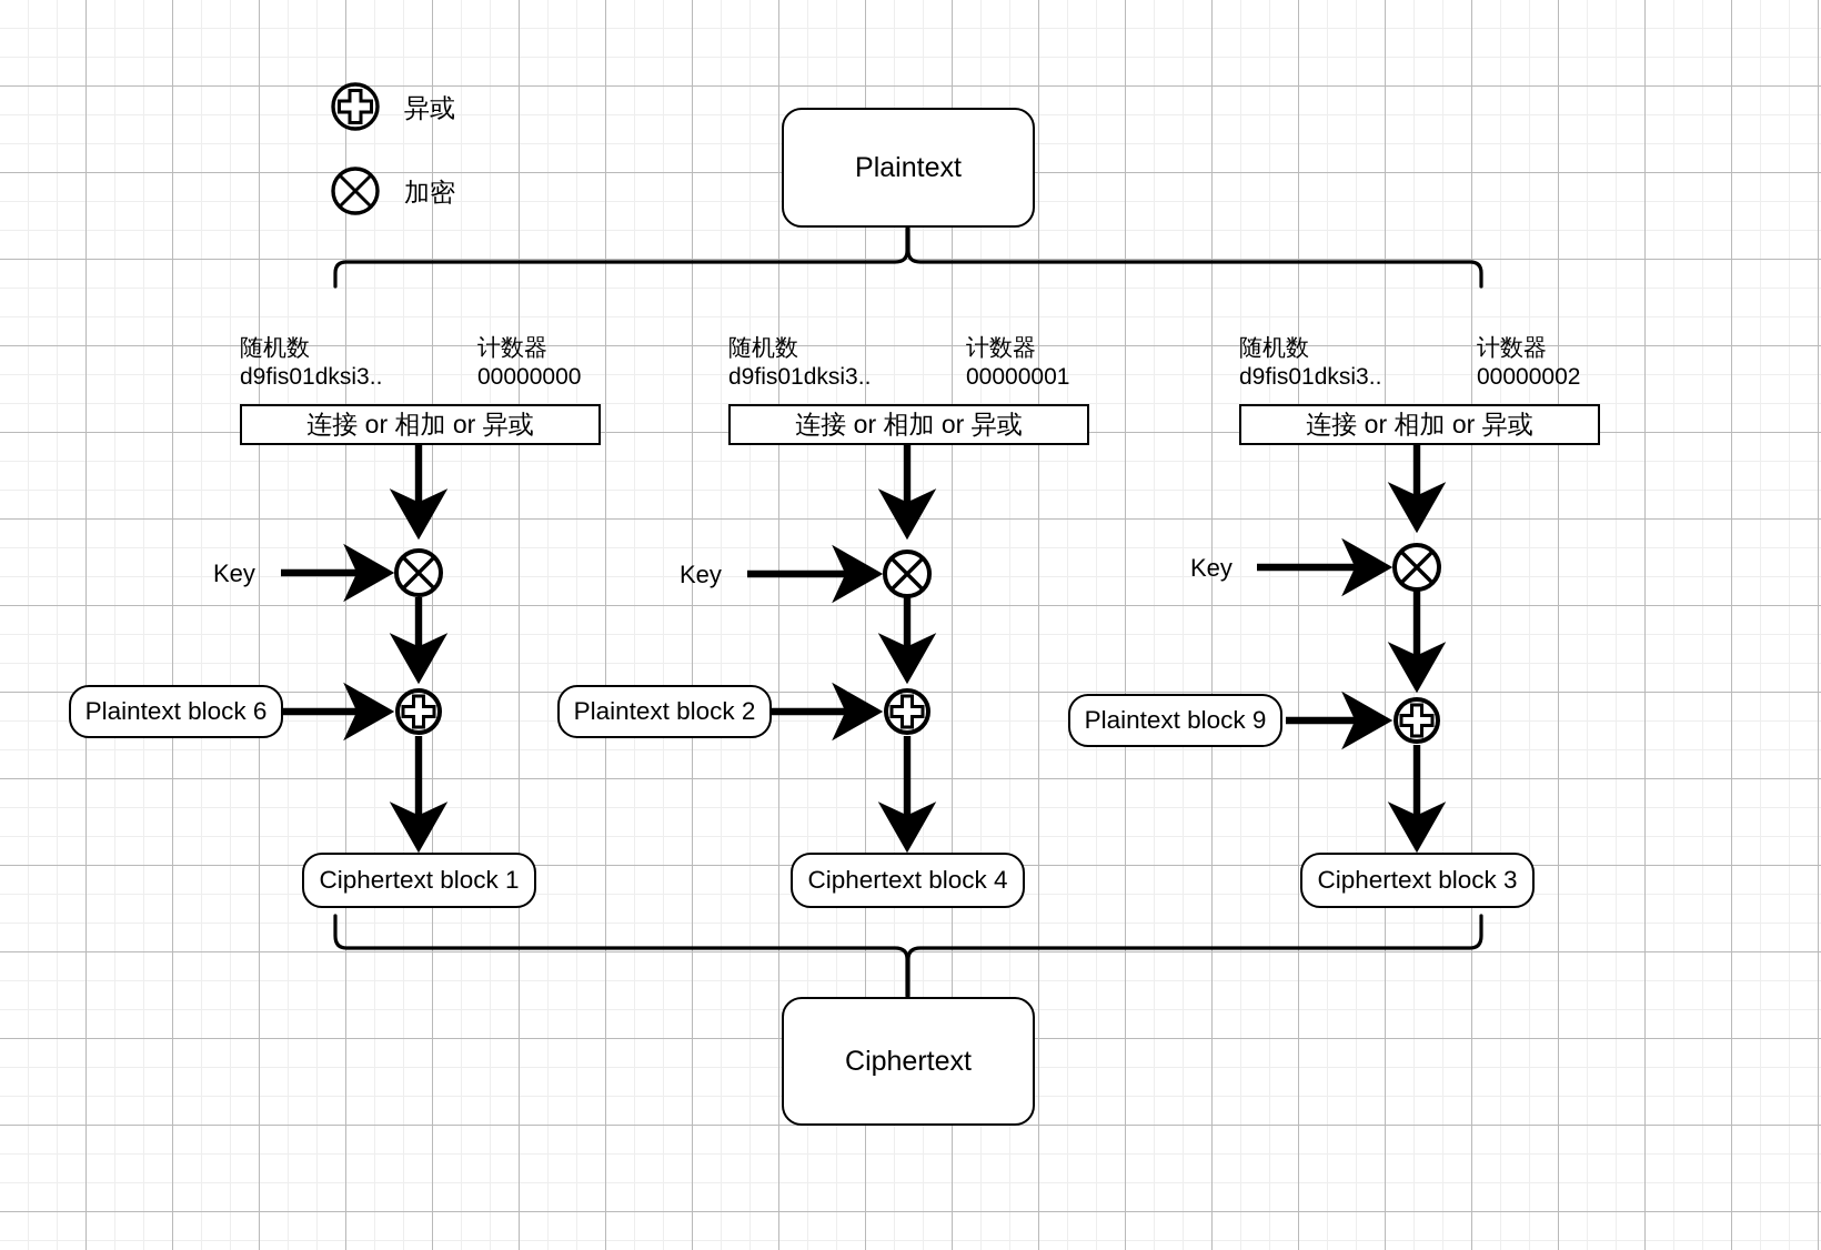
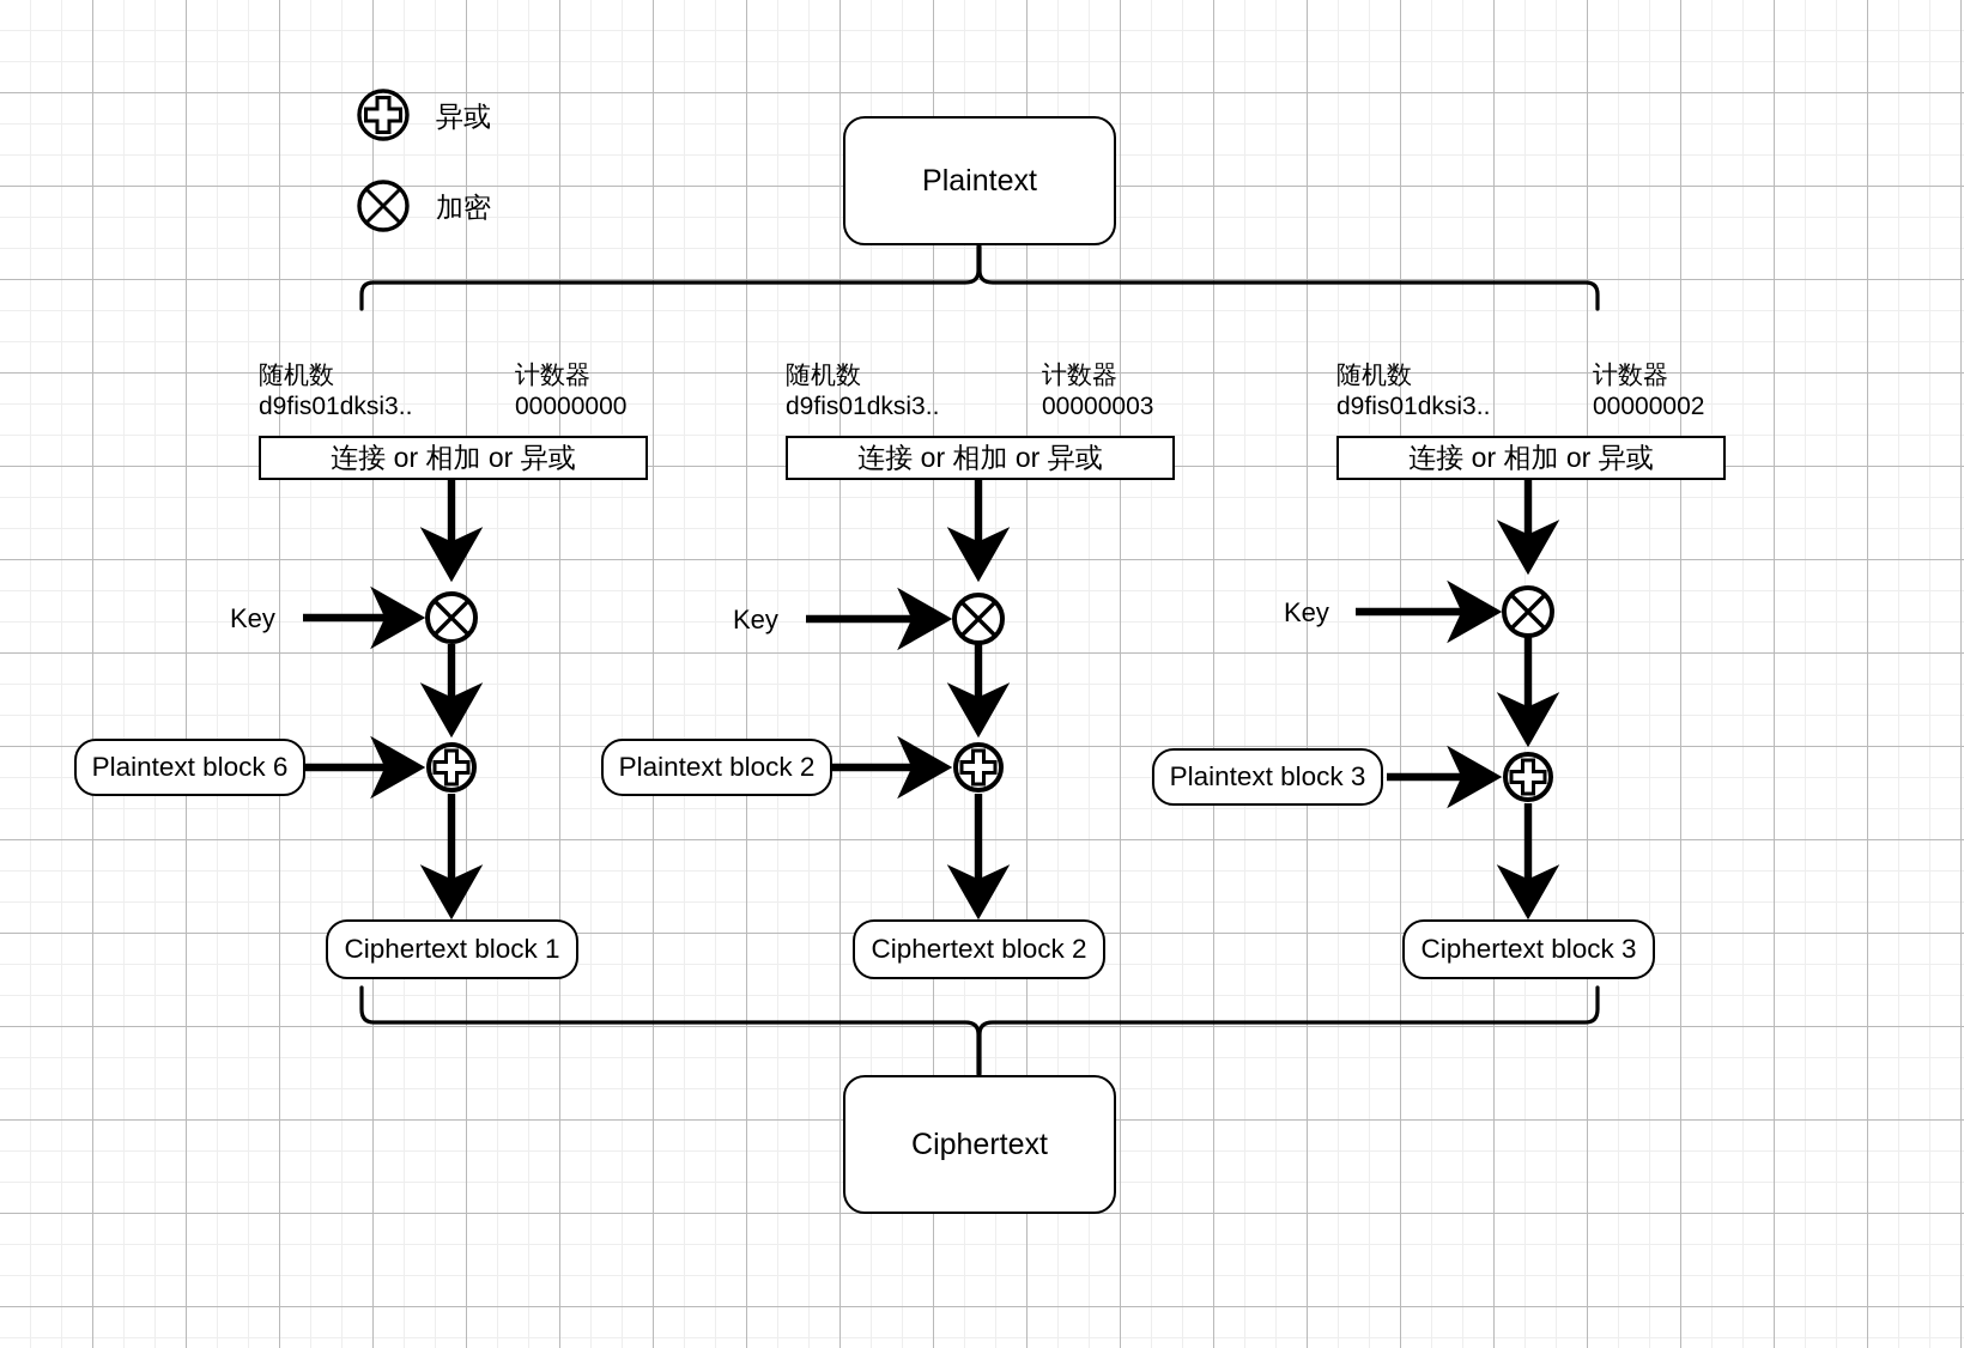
  异或
  加密
  Plaintext
  Ciphertext
  随机数
  d9fis01dksi3..
  计数器
  00000000
  连接 or 相加 or 异或
  Key
  Plaintext block 6
  Ciphertext block 1
  随机数
  d9fis01dksi3..
  计数器
- 00000001
+ 00000003
  连接 or 相加 or 异或
  Key
  Plaintext block 2
- Ciphertext block 4
+ Ciphertext block 2
  随机数
  d9fis01dksi3..
  计数器
  00000002
  连接 or 相加 or 异或
  Key
- Plaintext block 9
+ Plaintext block 3
  Ciphertext block 3
